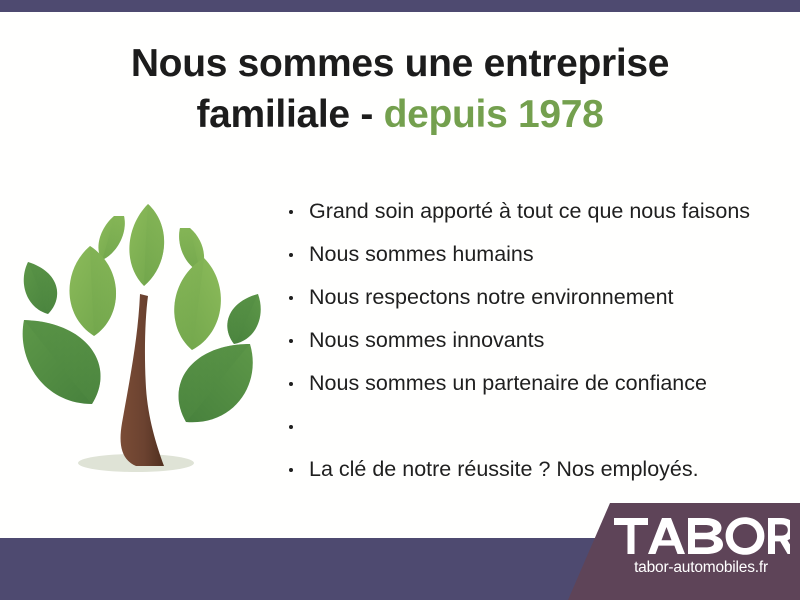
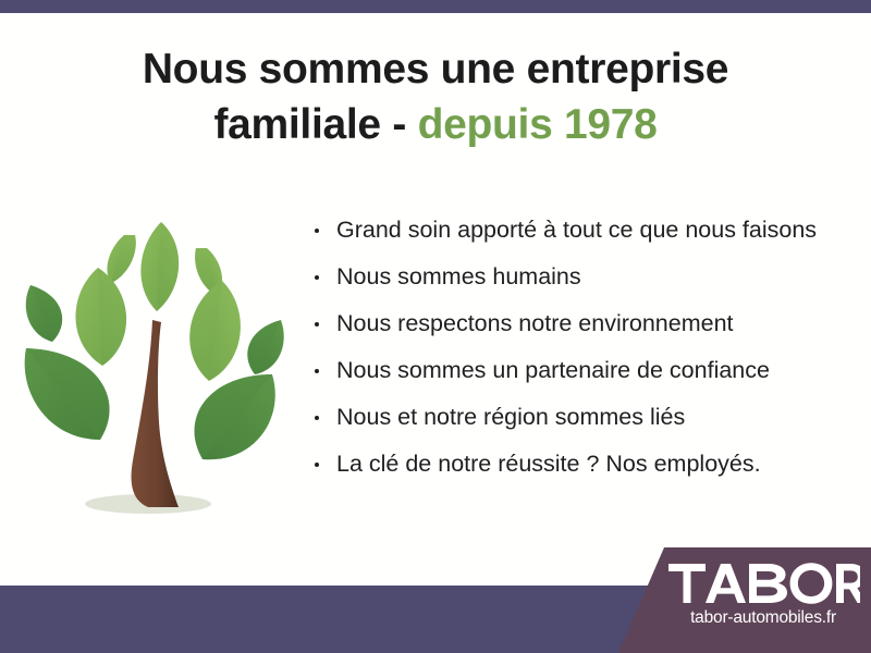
  Nous sommes une entreprise
  familiale - depuis 1978
  Grand soin apporté à tout ce que nous faisons
  Nous sommes humains
  Nous respectons notre environnement
- Nous sommes innovants
  Nous sommes un partenaire de confiance
+ Nous et notre région sommes liés
  La clé de notre réussite ? Nos employés.
  tabor-automobiles.fr
